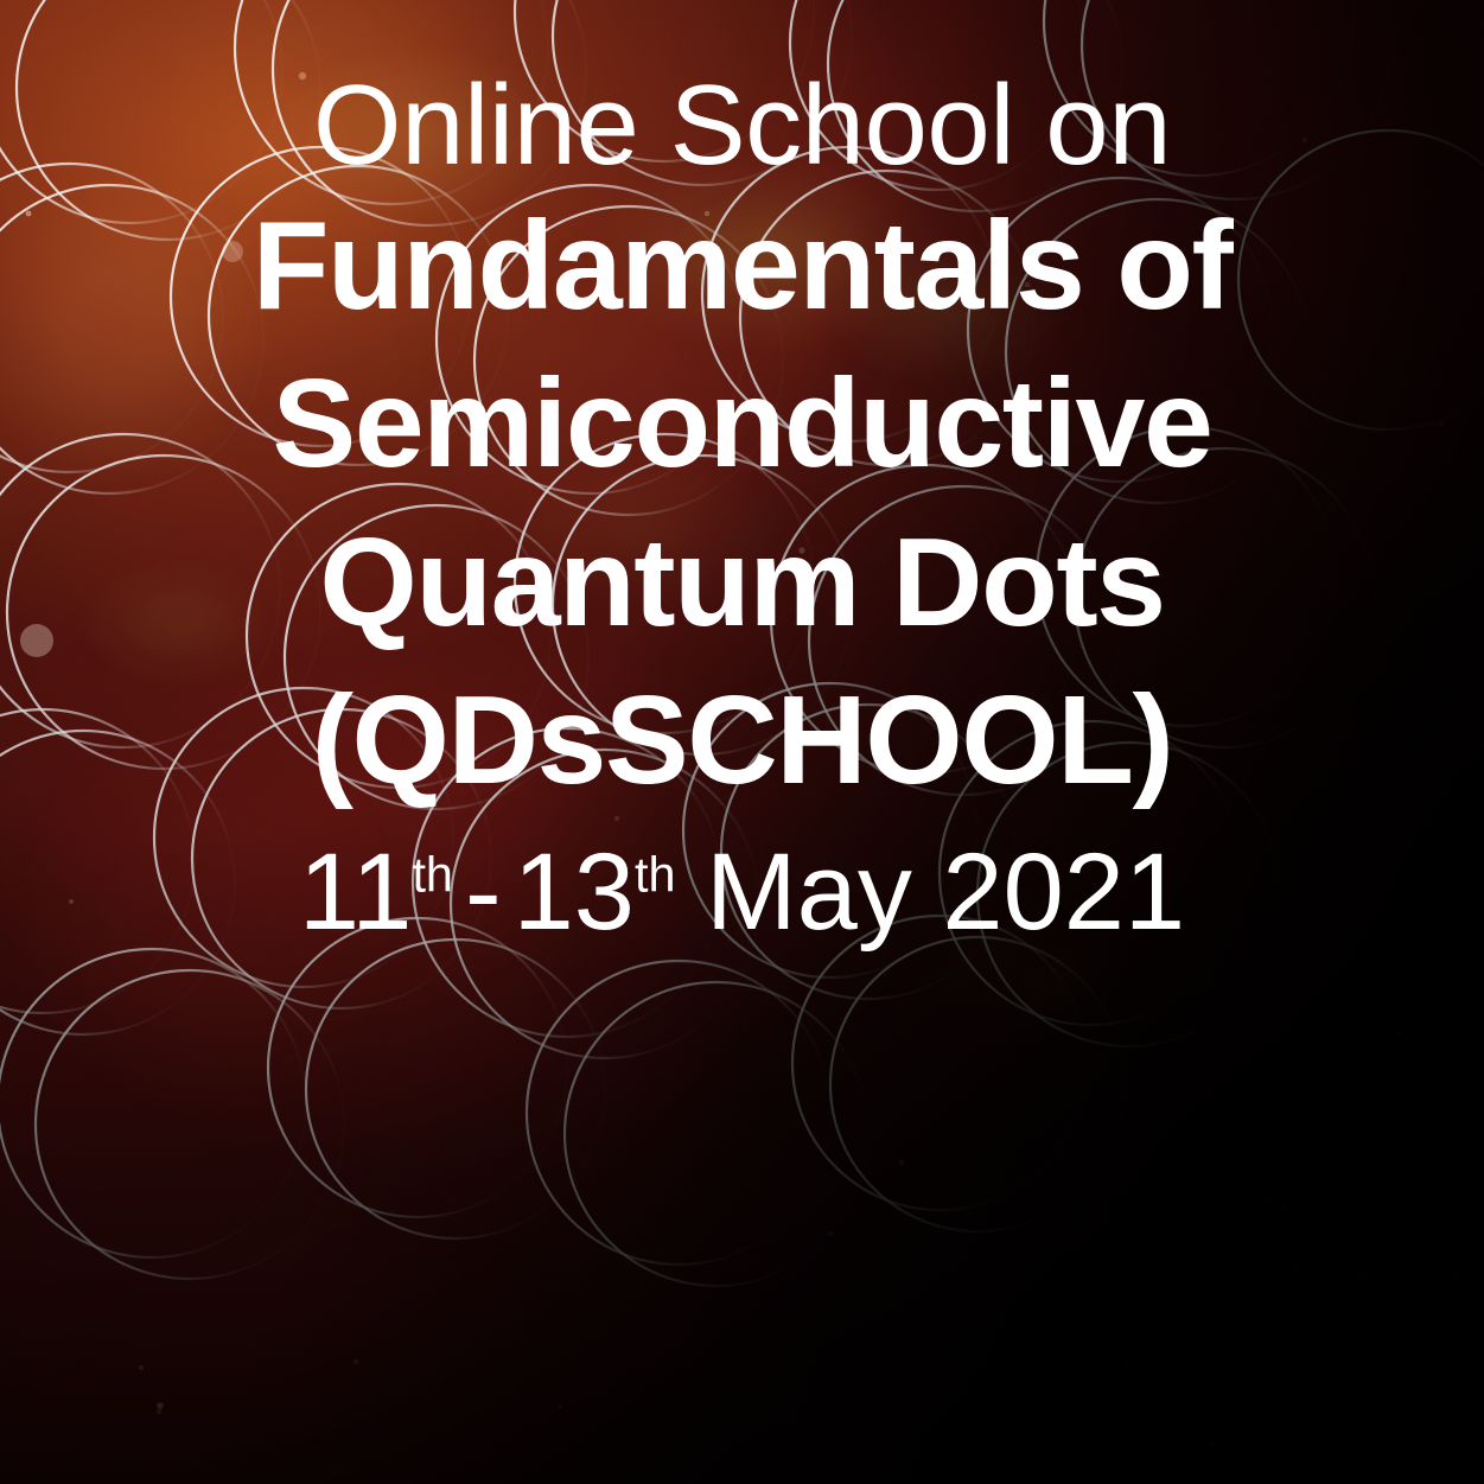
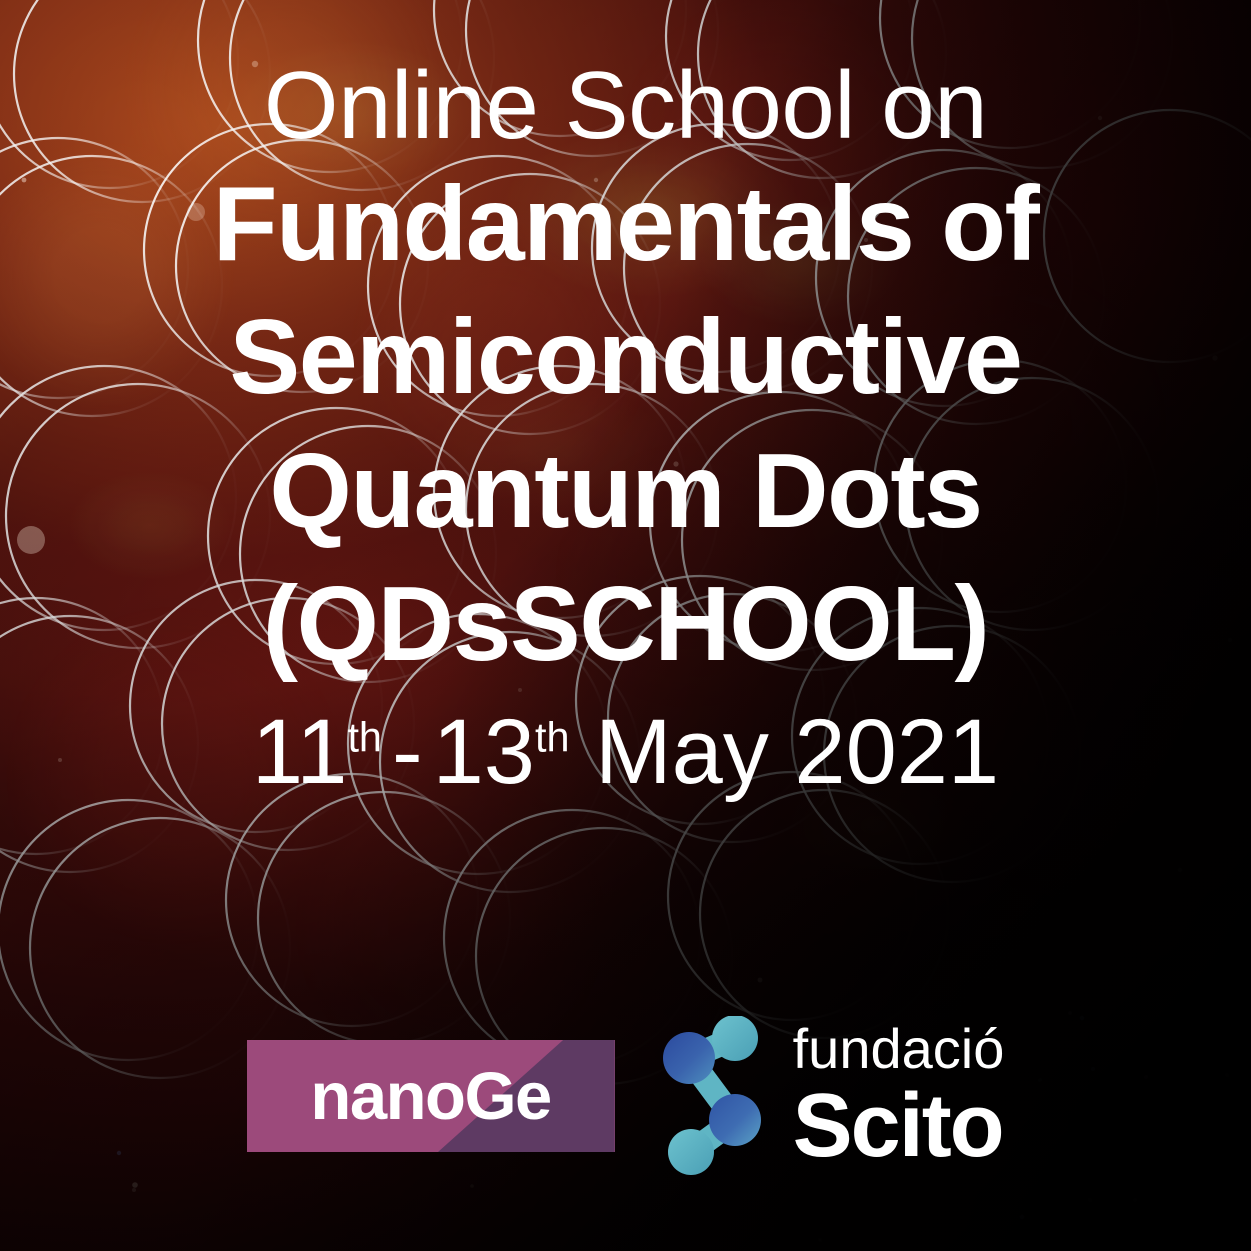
  Online School on
  Fundamentals of
  Semiconductive
  Quantum Dots
  (QDsSCHOOL)
  11th -13th May 2021
+ nanoGe
+ fundació
+ Scito
